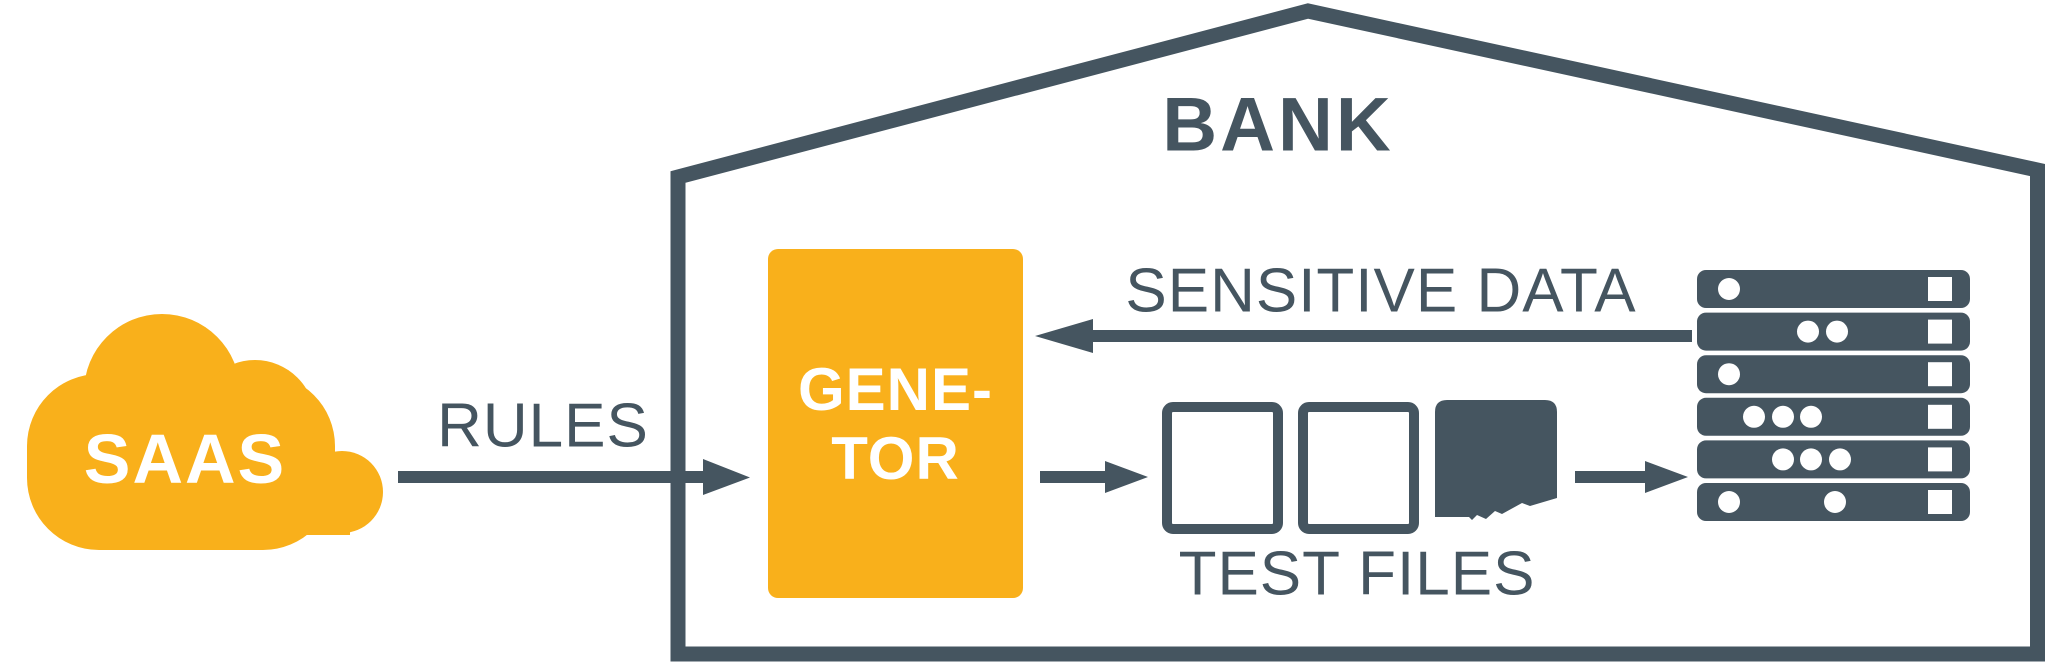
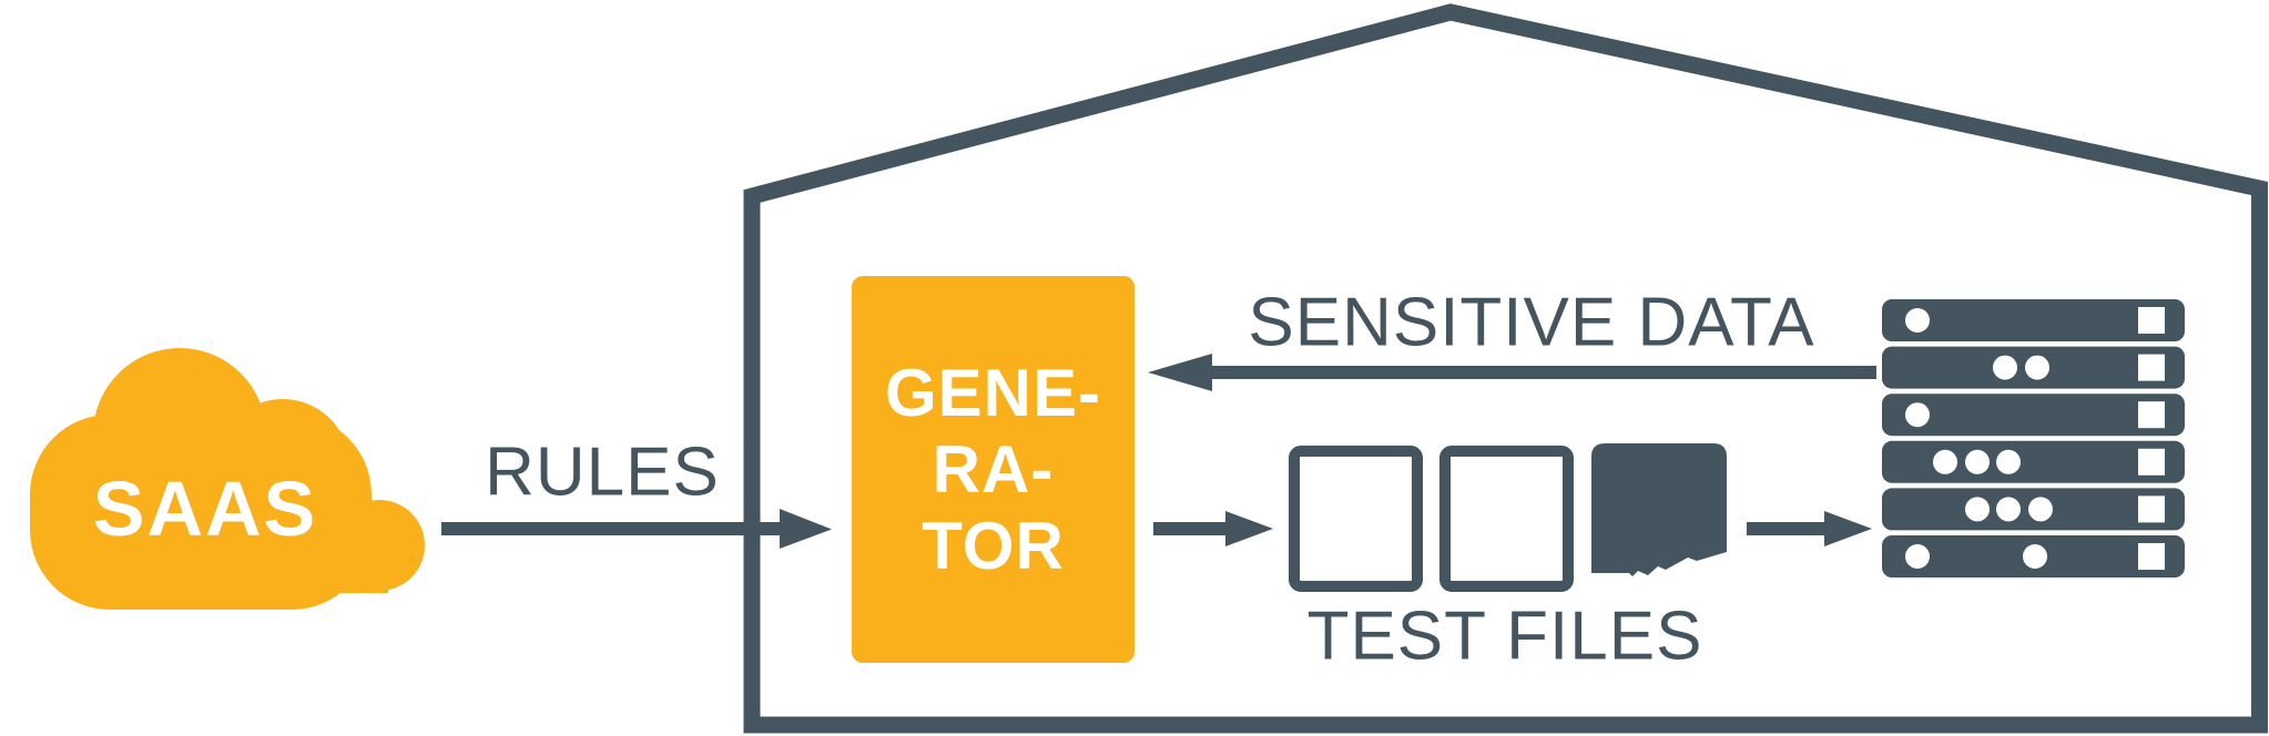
- BANK
  SAAS
  RULES
  SENSITIVE DATA
  TEST FILES
  GENE-
+ RA-
  TOR
